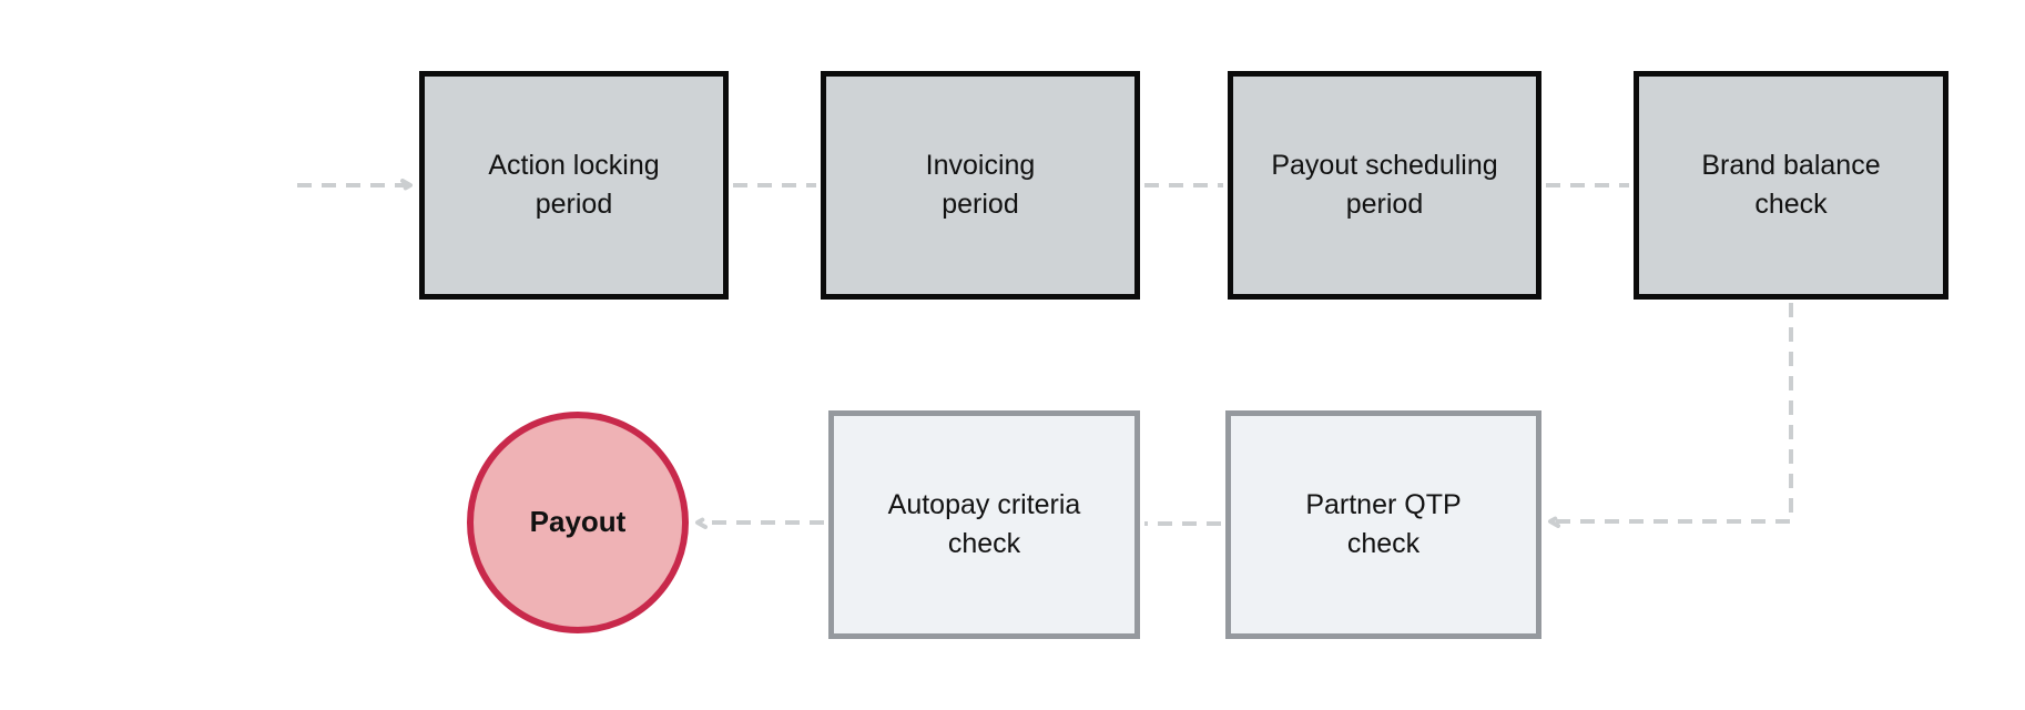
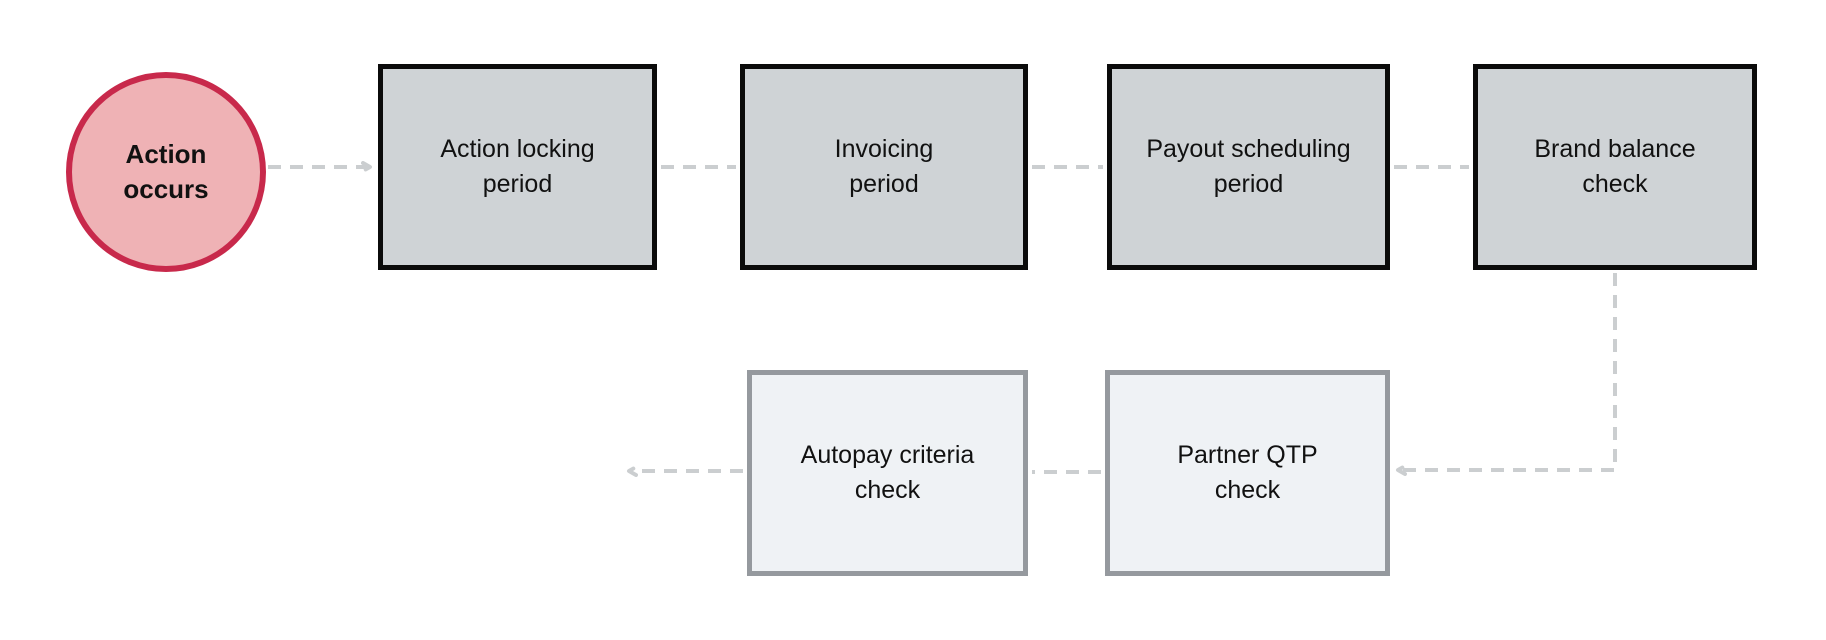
+ Action
+ occurs
  Action locking
  period
  Invoicing
  period
  Payout scheduling
  period
  Brand balance
  check
  Autopay criteria
  check
  Partner QTP
  check
- Payout
